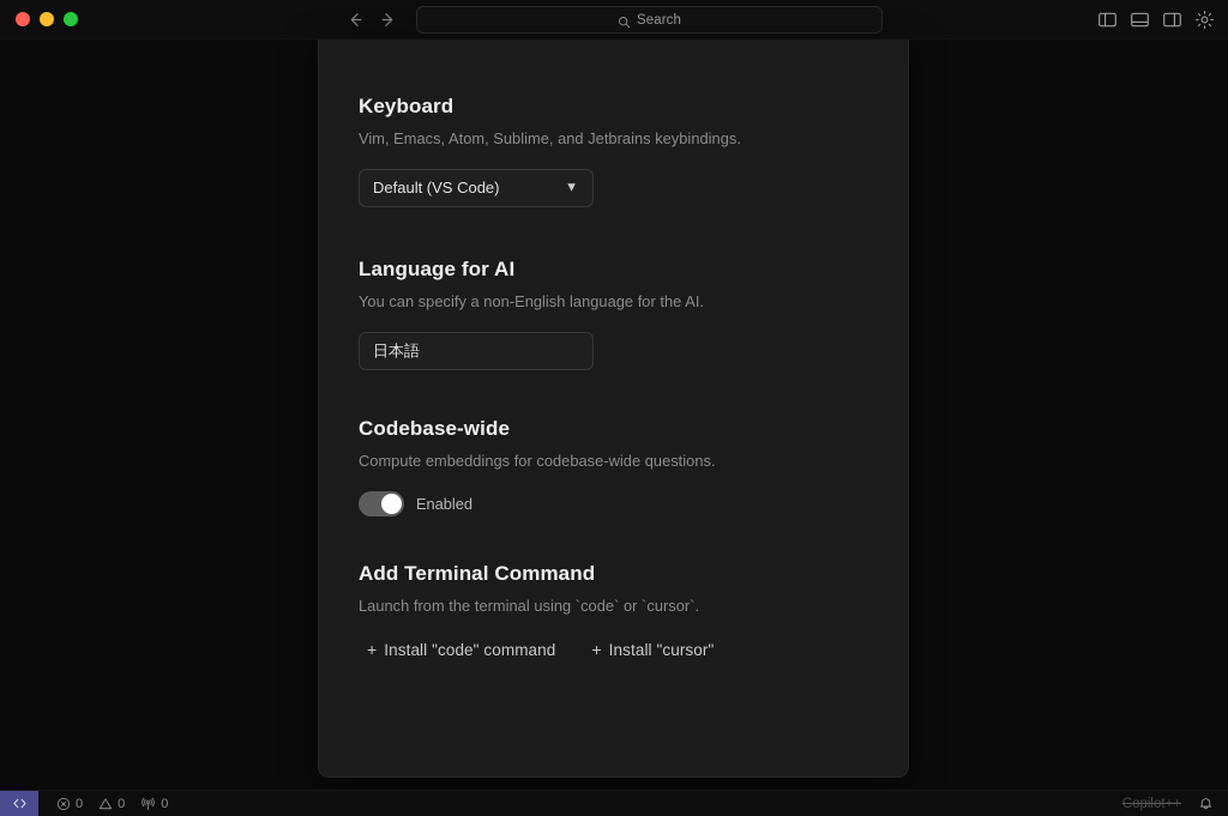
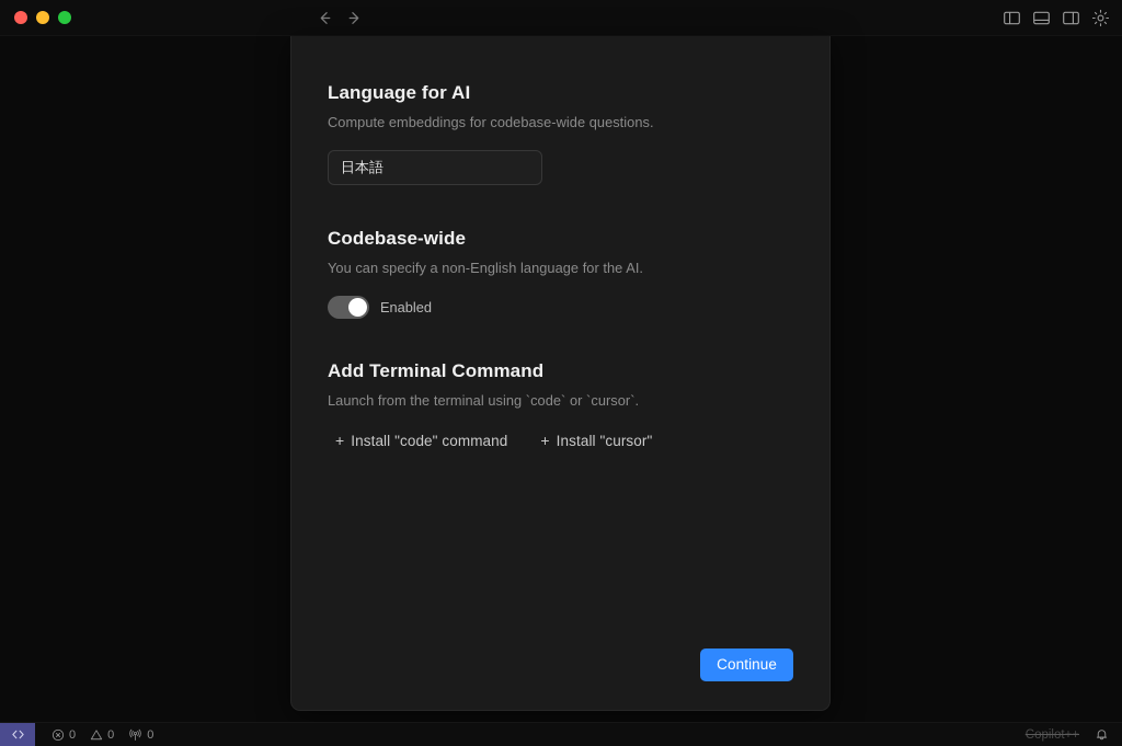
- Search
- Keyboard
- Vim, Emacs, Atom, Sublime, and Jetbrains keybindings.
- Default (VS Code)
- ▼
  Language for AI
- You can specify a non-English language for the AI.
+ Compute embeddings for codebase-wide questions.
  日本語
  Codebase-wide
- Compute embeddings for codebase-wide questions.
+ You can specify a non-English language for the AI.
  Enabled
  Add Terminal Command
  Launch from the terminal using `code` or `cursor`.
  +
  Install "code" command
  +
  Install "cursor"
+ Continue
  0
  0
  0
  Copilot++
